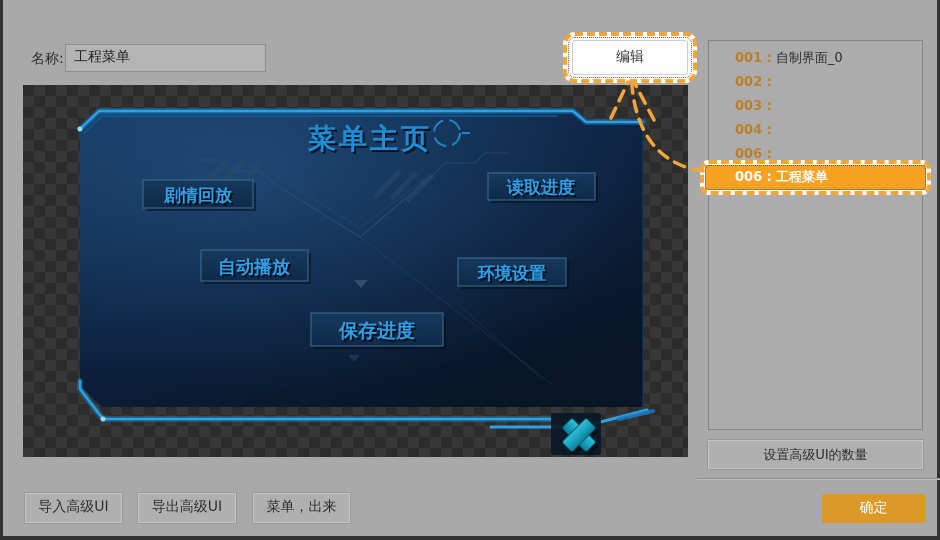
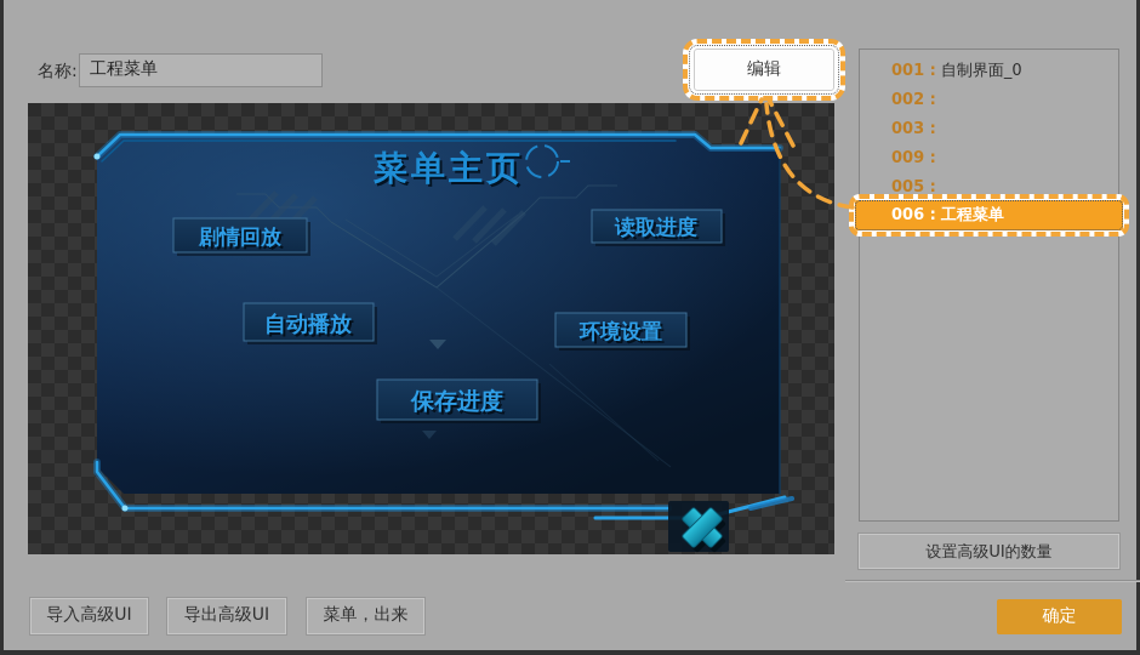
  名称:
  工程菜单
  编辑
  菜单主页
  剧情回放
  读取进度
  自动播放
  环境设置
  保存进度
  001 : 自制界面_0
  002 :
  003 :
- 004 :
+ 009 :
- 006 :
+ 005 :
  006 : 工程菜单
  设置高级UI的数量
  确定
  导入高级UI
  导出高级UI
  菜单，出来
